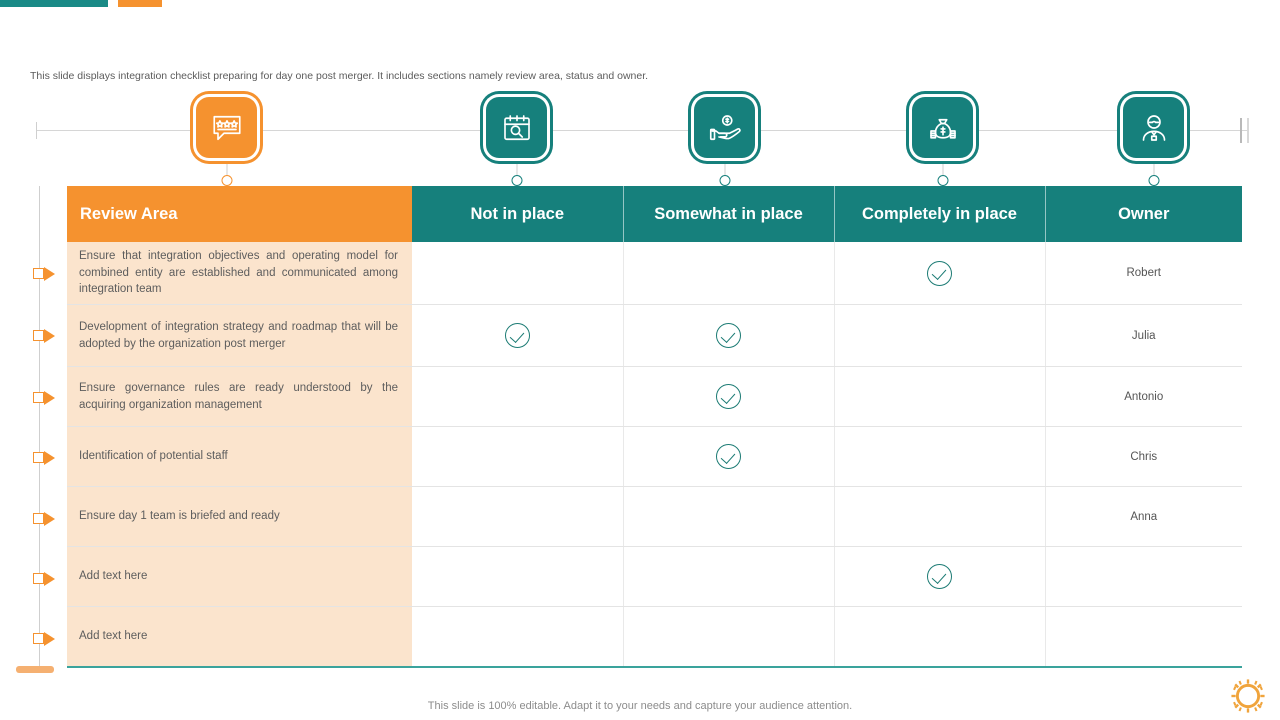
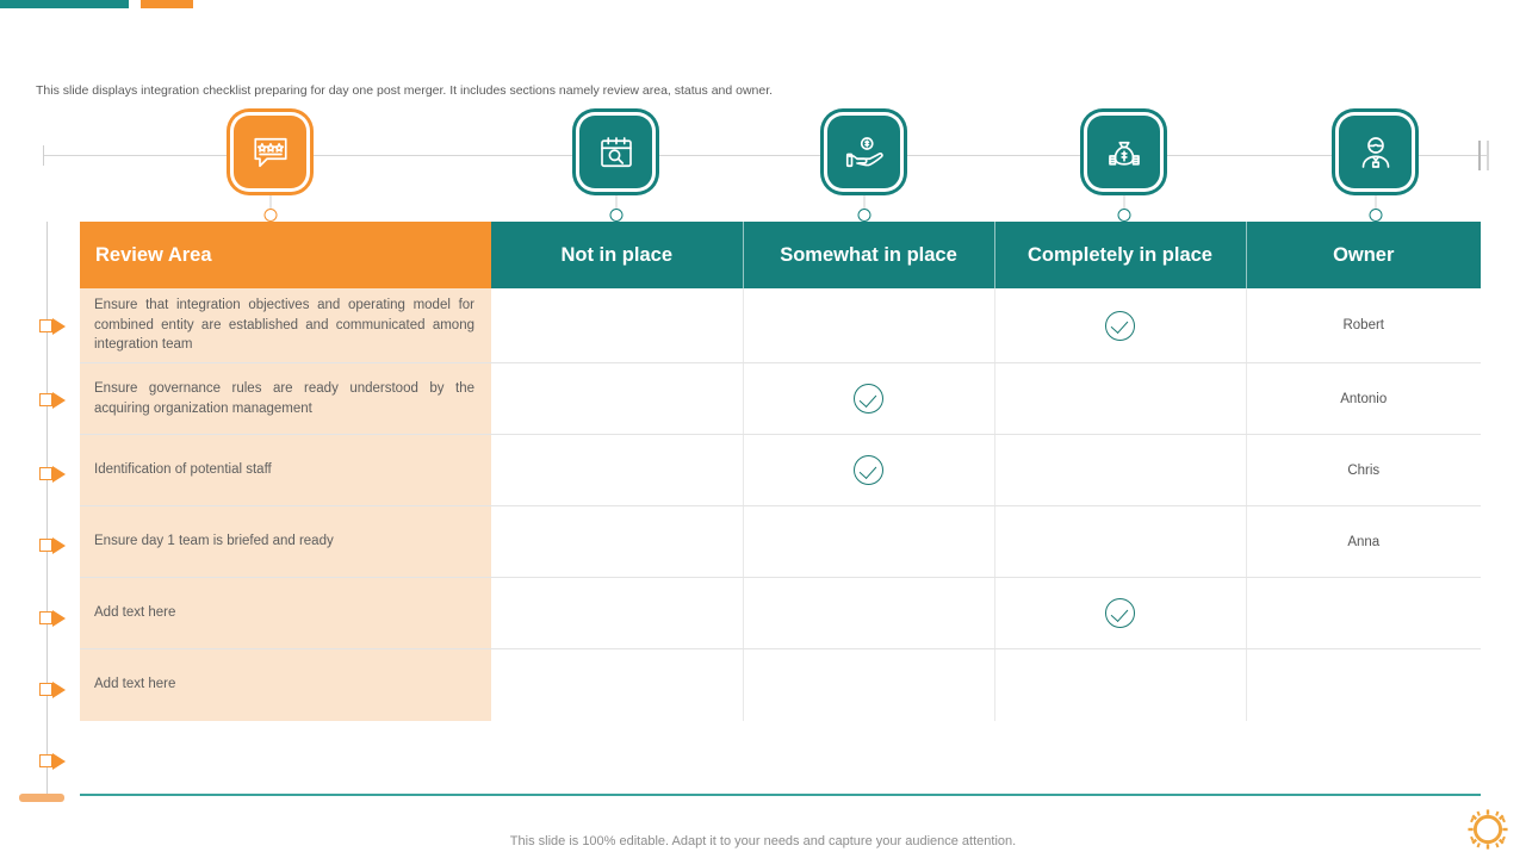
  This slide displays integration checklist preparing for day one post merger. It includes sections namely review area, status and owner.
  Review Area	Not in place	Somewhat in place	Completely in place	Owner
  Ensure that integration objectives and operating model for combined entity are established and communicated among integration team				Robert
- Development of integration strategy and roadmap that will be adopted by the organization post merger				Julia
  Ensure governance rules are ready understood by the acquiring organization management				Antonio
  Identification of potential staff				Chris
  Ensure day 1 team is briefed and ready				Anna
  Add text here
  Add text here
  This slide is 100% editable. Adapt it to your needs and capture your audience attention.
